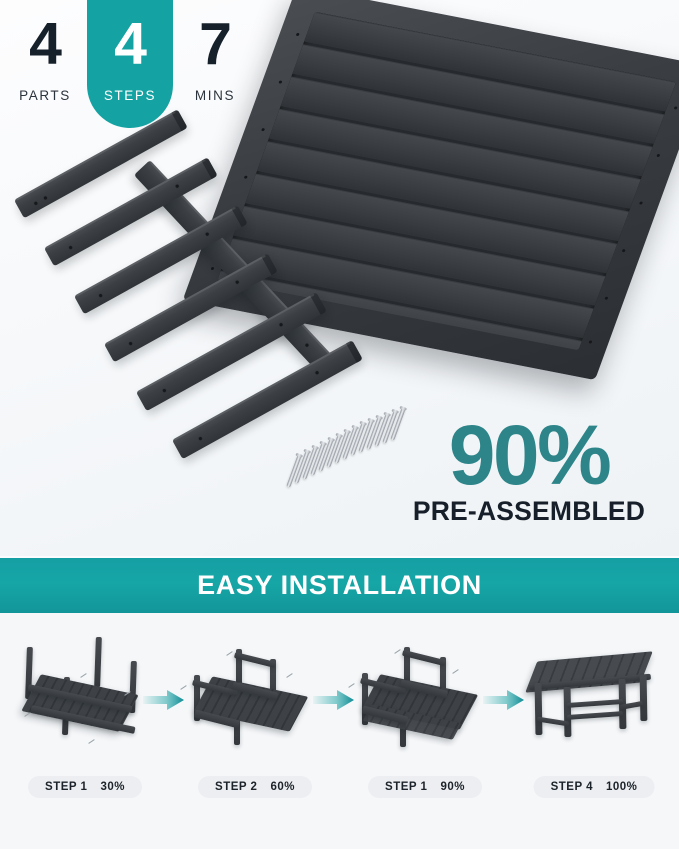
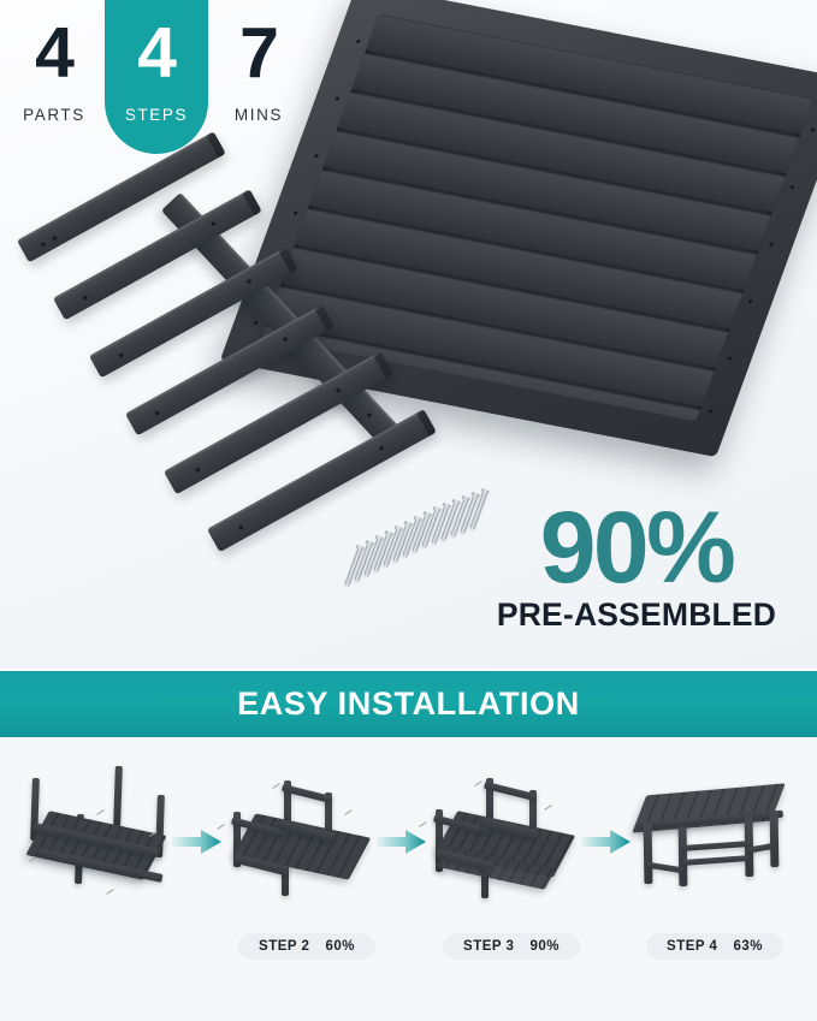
  4
  PARTS
  4
  STEPS
  7
  MINS
  90%
  PRE-ASSEMBLED
  EASY INSTALLATION
- STEP 1 30%
  STEP 2 60%
- STEP 1 90%
+ STEP 3 90%
- STEP 4 100%
+ STEP 4 63%
